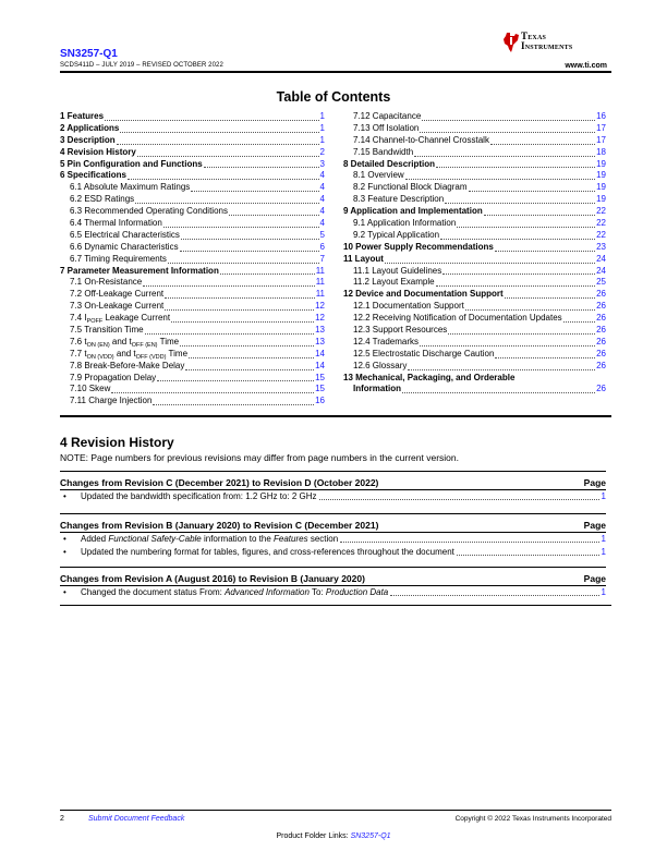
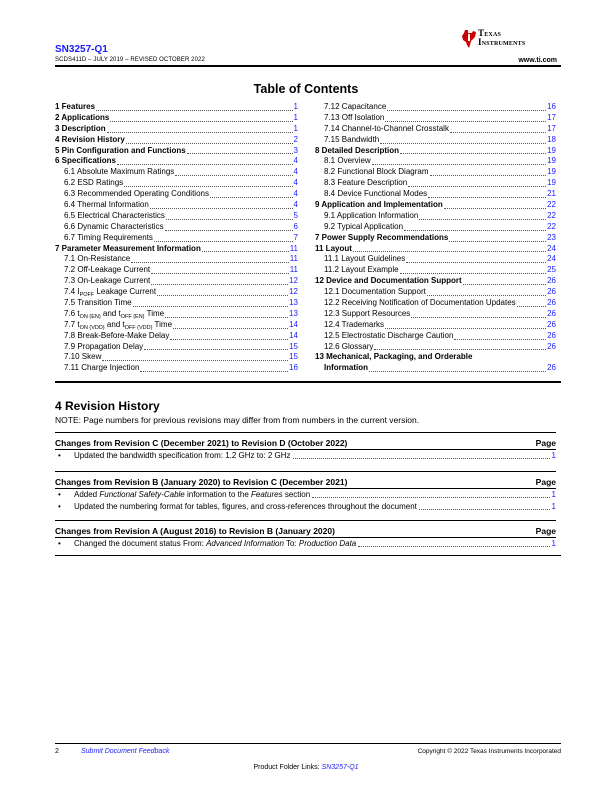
  SN3257-Q1
  Texas
  Instruments
  Table of Contents
  1 Features
  1
  2 Applications
  1
  3 Description
  1
  4 Revision History
  2
  5 Pin Configuration and Functions
  3
  6 Specifications
  4
  6.1 Absolute Maximum Ratings
  4
  6.2 ESD Ratings
  4
  6.3 Recommended Operating Conditions
  4
  6.4 Thermal Information
  4
  6.5 Electrical Characteristics
  5
  6.6 Dynamic Characteristics
  6
  6.7 Timing Requirements
  7
  7 Parameter Measurement Information
  11
  7.1 On-Resistance
  11
  7.2 Off-Leakage Current
  11
  7.3 On-Leakage Current
  12
  7.4 I Leakage Current
  12
  7.5 Transition Time
  13
  13
  14
  7.8 Break-Before-Make Delay
  14
  7.9 Propagation Delay
  15
  7.10 Skew
  15
  7.11 Charge Injection
  16
  7.12 Capacitance
  16
  7.13 Off Isolation
  17
  7.14 Channel-to-Channel Crosstalk
  17
  7.15 Bandwidth
  18
  8 Detailed Description
  19
  8.1 Overview
  19
  8.2 Functional Block Diagram
  19
  8.3 Feature Description
  19
+ 8.4 Device Functional Modes
+ 21
  9 Application and Implementation
  22
  9.1 Application Information
  22
  9.2 Typical Application
  22
- 10 Power Supply Recommendations
+ 7 Power Supply Recommendations
  23
  11 Layout
  24
  11.1 Layout Guidelines
  24
  11.2 Layout Example
  25
  12 Device and Documentation Support
  26
  12.1 Documentation Support
  26
  12.2 Receiving Notification of Documentation Updates
  26
  12.3 Support Resources
  26
  12.4 Trademarks
  26
  12.5 Electrostatic Discharge Caution
  26
  12.6 Glossary
  26
  13 Mechanical, Packaging, and Orderable
  Information
  26
  4 Revision History
- NOTE: Page numbers for previous revisions may differ from page numbers in the current version.
+ NOTE: Page numbers for previous revisions may differ from from numbers in the current version.
  Changes from Revision C (December 2021) to Revision D (October 2022)
  Page
  •
  Updated the bandwidth specification from: 1.2 GHz to: 2 GHz
  1
  Changes from Revision B (January 2020) to Revision C (December 2021)
  Page
  •
  Added Functional Safety-Cable information to the Features section
  1
  •
  Updated the numbering format for tables, figures, and cross-references throughout the document
  1
  Changes from Revision A (August 2016) to Revision B (January 2020)
  Page
  •
  Changed the document status From: Advanced Information To: Production Data
  1
